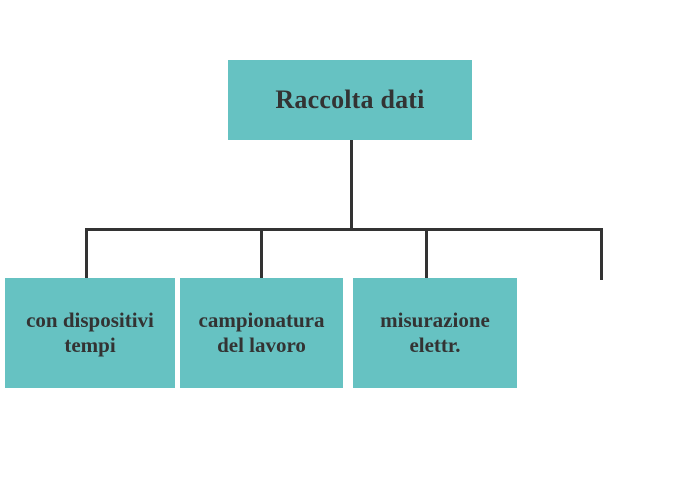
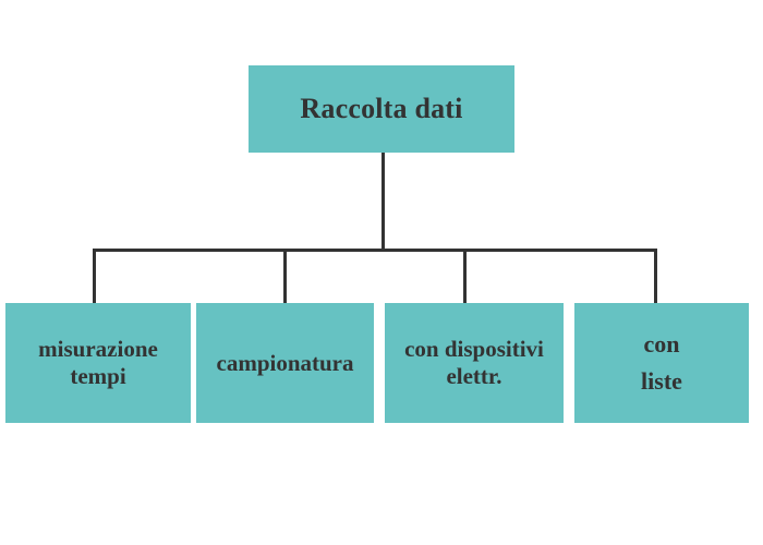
  Raccolta dati
- con dispositivi
+ misurazione
  tempi
  campionatura
- del lavoro
- misurazione
+ con dispositivi
  elettr.
+ con
+ liste
